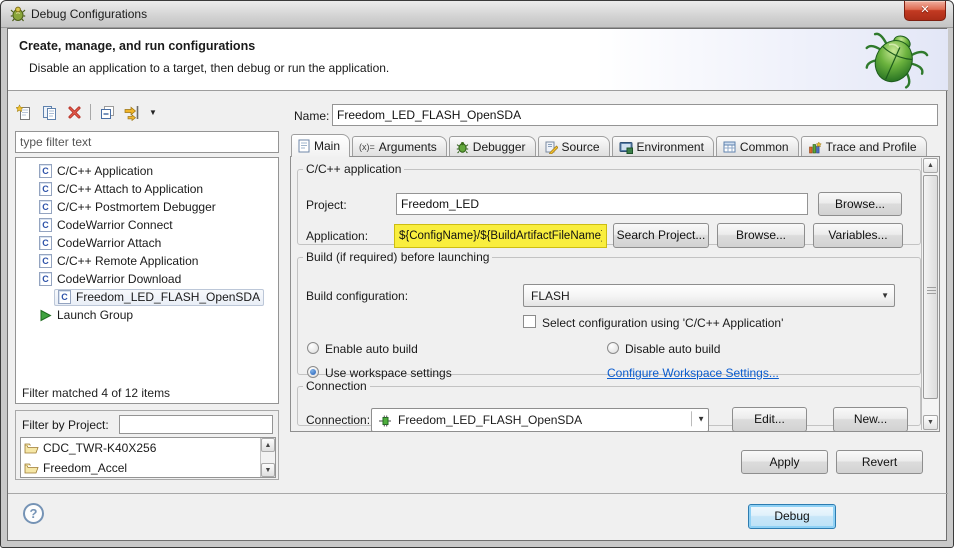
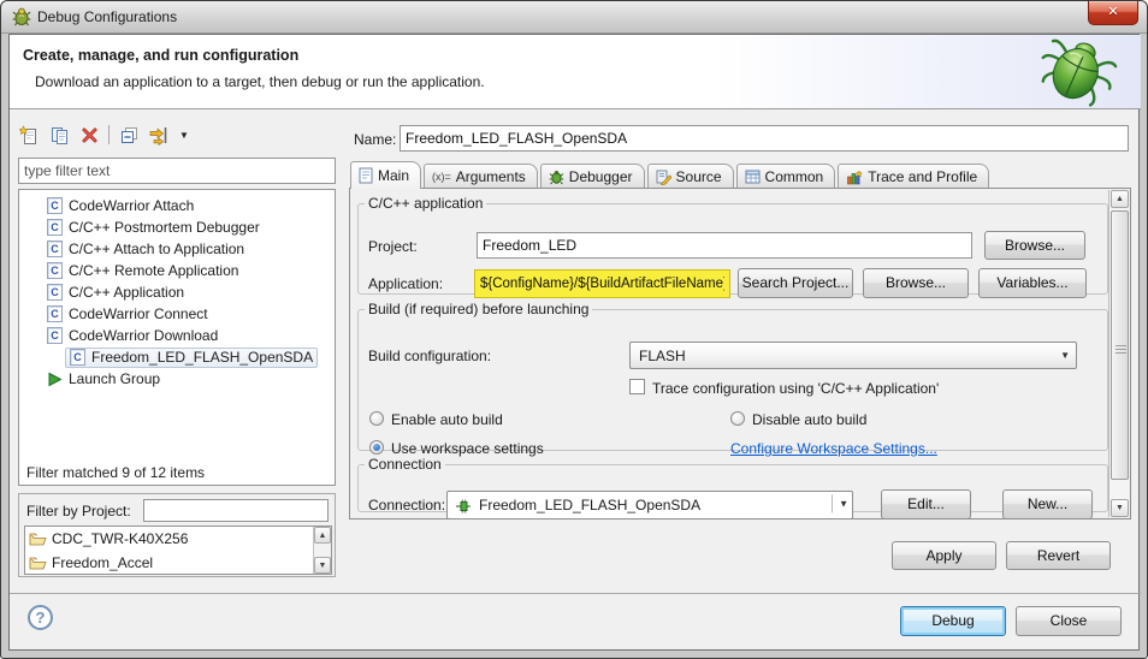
  Debug Configurations
  ✕
- Create, manage, and run configurations
+ Create, manage, and run configuration
- Disable an application to a target, then debug or run the application.
+ Download an application to a target, then debug or run the application.
  ▼
  type filter text
  C
- C/C++ Application
+ CodeWarrior Attach
  C
- C/C++ Attach to Application
+ C/C++ Postmortem Debugger
  C
- C/C++ Postmortem Debugger
+ C/C++ Attach to Application
  C
- CodeWarrior Connect
+ C/C++ Remote Application
  C
- CodeWarrior Attach
+ C/C++ Application
  C
- C/C++ Remote Application
+ CodeWarrior Connect
  C
  CodeWarrior Download
  C
  Freedom_LED_FLASH_OpenSDA
  Launch Group
- Filter matched 4 of 12 items
+ Filter matched 9 of 12 items
  Filter by Project:
  CDC_TWR-K40X256
  Freedom_Accel
  ?
  Name:
  Freedom_LED_FLASH_OpenSDA
  Main
  (x)=
  Arguments
  Debugger
  Source
- Environment
  Common
  Trace and Profile
  C/C++ application
  Project:
  Freedom_LED
  Browse...
  Application:
  ${ConfigName}/${BuildArtifactFileName
  Search Project...
  Browse...
  Variables...
  Build (if required) before launching
  Build configuration:
  FLASH
  ▼
- Select configuration using 'C/C++ Application'
+ Trace configuration using 'C/C++ Application'
  Enable auto build
  Disable auto build
  Use workspace settings
  Configure Workspace Settings...
  Connection
  Connection:
  Freedom_LED_FLASH_OpenSDA
  ▼
  Edit...
  New...
  Apply
  Revert
  Debug
+ Close
